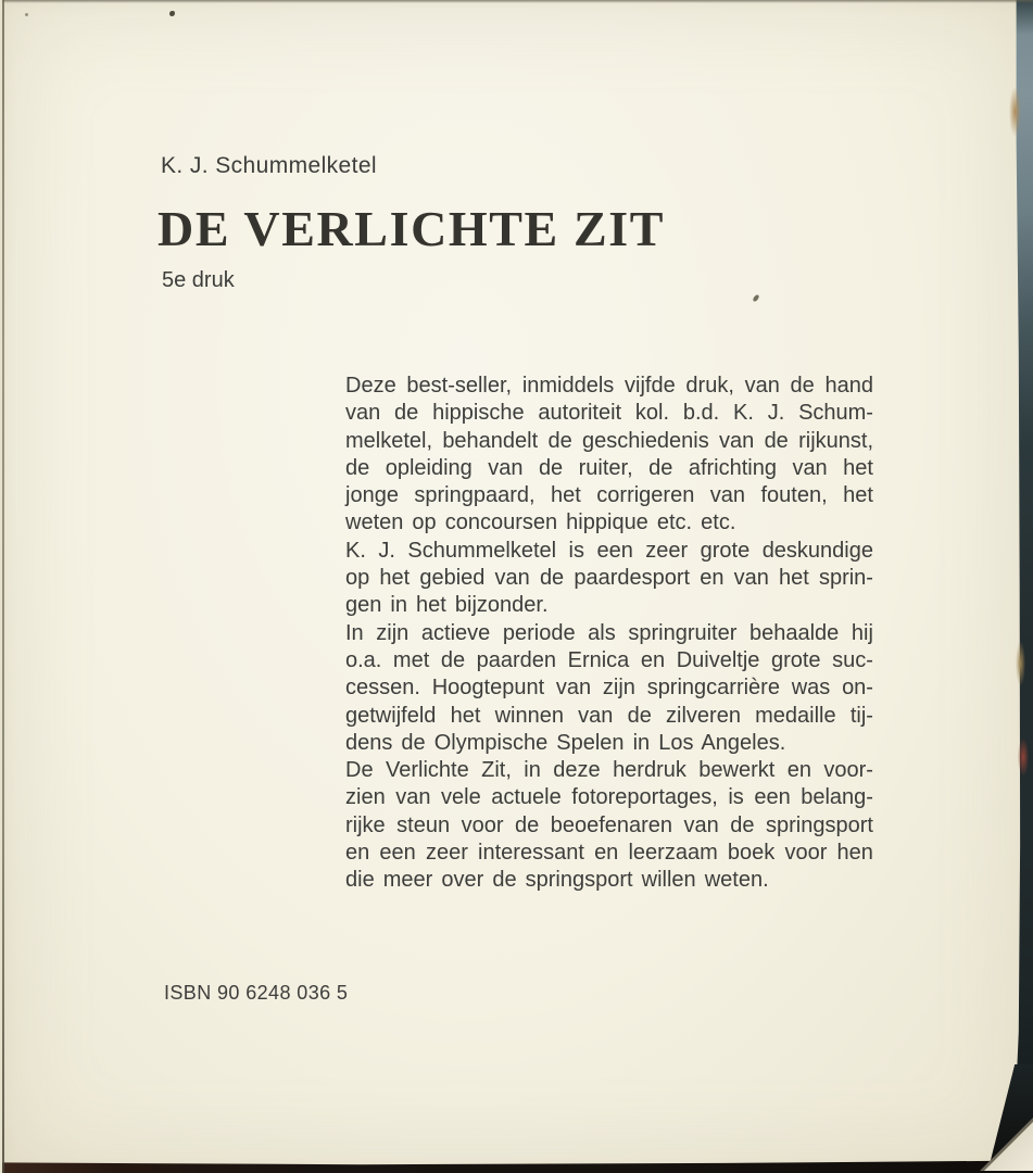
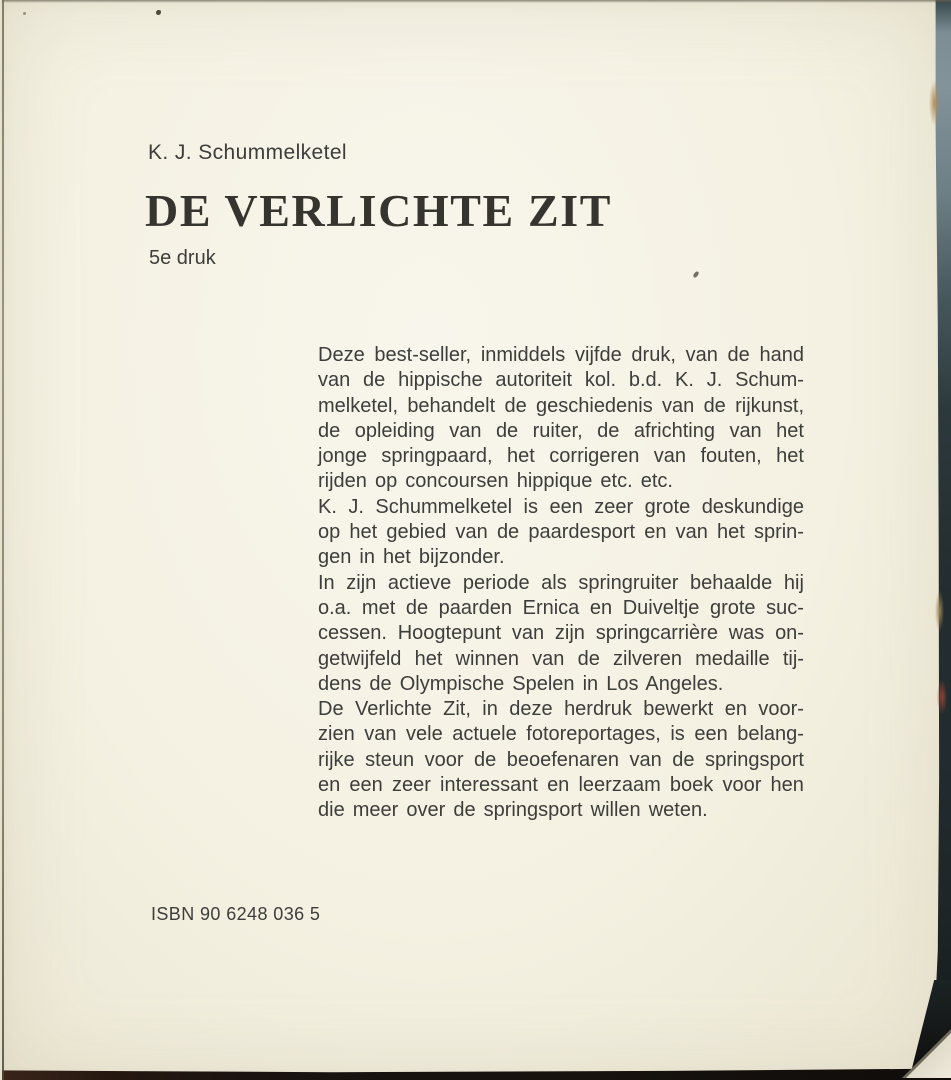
  K. J. Schummelketel
  DE VERLICHTE ZIT
  5e druk
  Deze
  best-seller,
  inmiddels
  vijfde
  druk,
  van
  de
  hand
  van
  de
  hippische
  autoriteit
  kol.
  b.d.
  K.
  J.
  Schum-
  melketel,
  behandelt
  de
  geschiedenis
  van
  de
  rijkunst,
  de
  opleiding
  van
  de
  ruiter,
  de
  africhting
  van
  het
  jonge
  springpaard,
  het
  corrigeren
  van
  fouten,
  het
- weten op concoursen hippique etc. etc.
+ rijden op concoursen hippique etc. etc.
  K.
  J.
  Schummelketel
  is
  een
  zeer
  grote
  deskundige
  op
  het
  gebied
  van
  de
  paardesport
  en
  van
  het
  sprin-
  gen in het bijzonder.
  In
  zijn
  actieve
  periode
  als
  springruiter
  behaalde
  hij
  o.a.
  met
  de
  paarden
  Ernica
  en
  Duiveltje
  grote
  suc-
  cessen.
  Hoogtepunt
  van
  zijn
  springcarrière
  was
  on-
  getwijfeld
  het
  winnen
  van
  de
  zilveren
  medaille
  tij-
  dens de Olympische Spelen in Los Angeles.
  De
  Verlichte
  Zit,
  in
  deze
  herdruk
  bewerkt
  en
  voor-
  zien
  van
  vele
  actuele
  fotoreportages,
  is
  een
  belang-
  rijke
  steun
  voor
  de
  beoefenaren
  van
  de
  springsport
  en
  een
  zeer
  interessant
  en
  leerzaam
  boek
  voor
  hen
  die meer over de springsport willen weten.
  ISBN 90 6248 036 5
